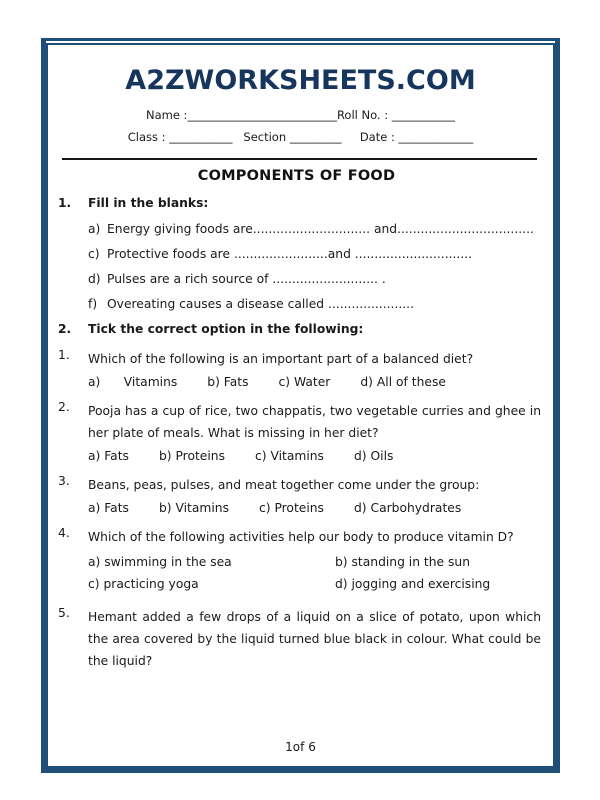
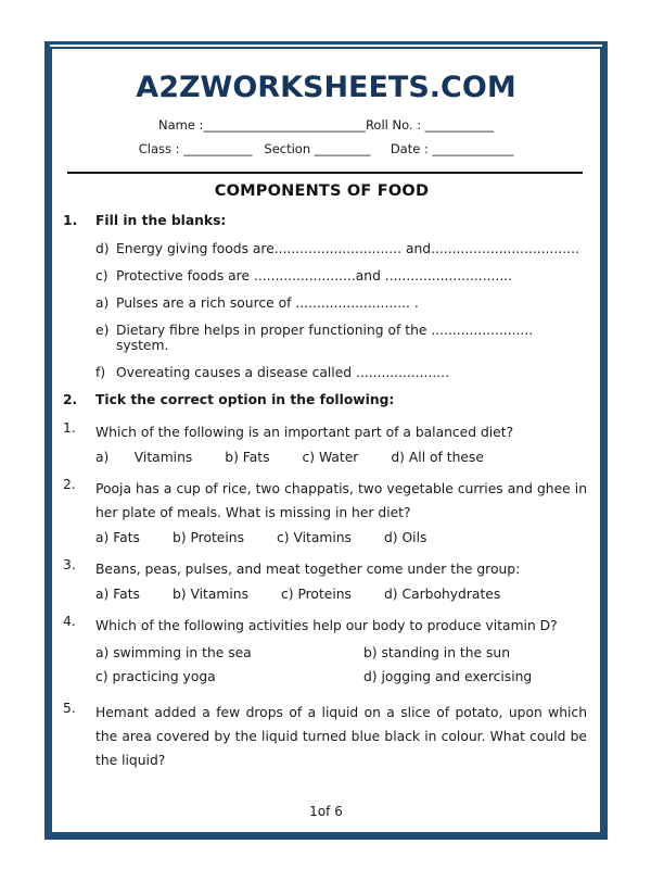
  A2ZWORKSHEETS.COM
  Name :
  __________________________
  Roll No. :
  ___________
  Class :
  ___________
  Section
  _________
  Date :
  _____________
  COMPONENTS OF FOOD
  1.
  Fill in the blanks:
- a)
+ d)
  Energy giving foods are.............................. and...................................
  c)
  Protective foods are ........................and ..............................
- d)
+ a)
  Pulses are a rich source of ........................... .
+ e)
+ Dietary fibre helps in proper functioning of the ........................ system.
  f)
  Overeating causes a disease called ......................
  2.
  Tick the correct option in the following:
  1.
  Which of the following is an important part of a balanced diet?
  a) Vitamins
  b) Fats
  c) Water
  d) All of these
  2.
  Pooja has a cup of rice, two chappatis, two vegetable curries and ghee in her plate of meals. What is missing in her diet?
  a) Fats
  b) Proteins
  c) Vitamins
  d) Oils
  3.
  Beans, peas, pulses, and meat together come under the group:
  a) Fats
  b) Vitamins
  c) Proteins
  d) Carbohydrates
  4.
  Which of the following activities help our body to produce vitamin D?
  a) swimming in the sea
  b) standing in the sun
  c) practicing yoga
  d) jogging and exercising
  5.
  Hemant added a few drops of a liquid on a slice of potato, upon which the area covered by the liquid turned blue black in colour. What could be the liquid?
  1of 6
